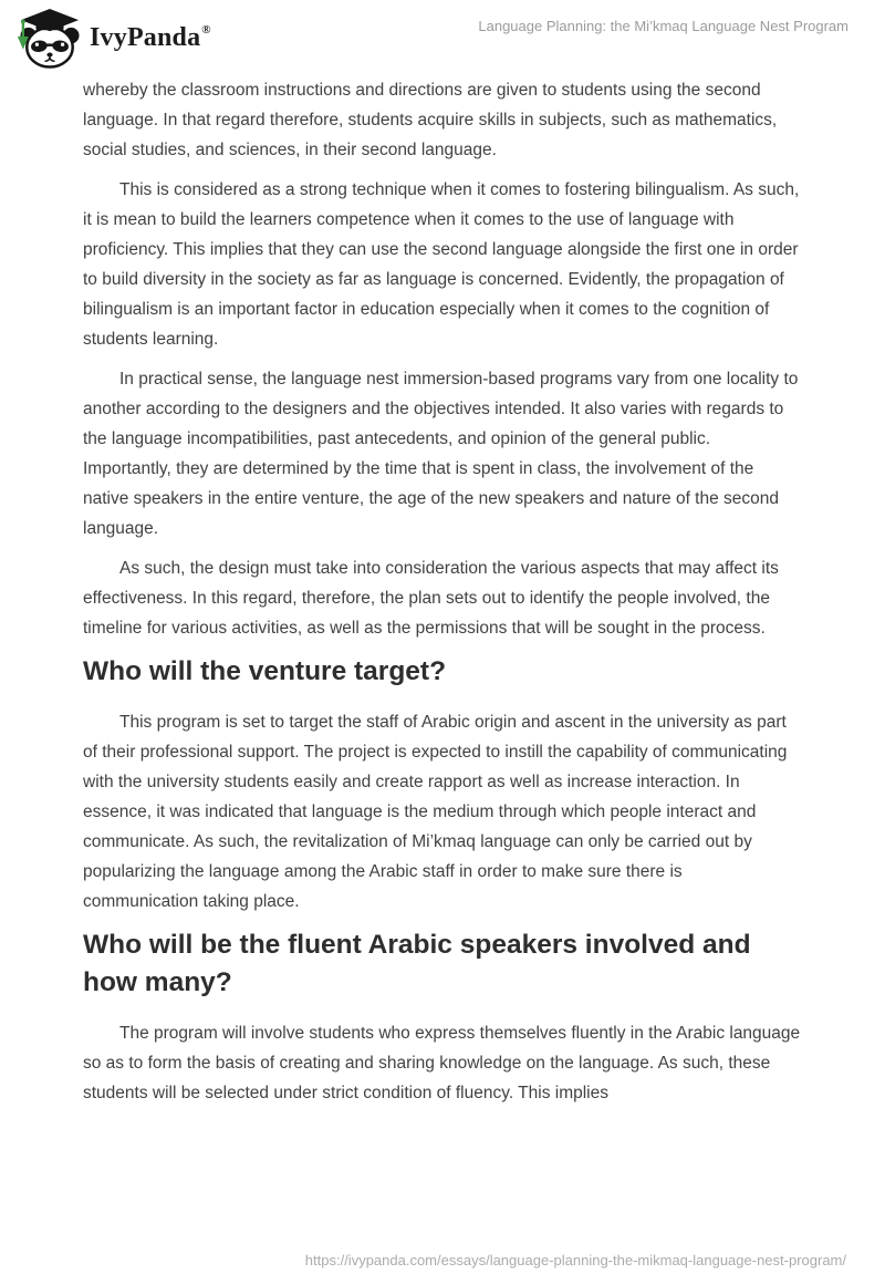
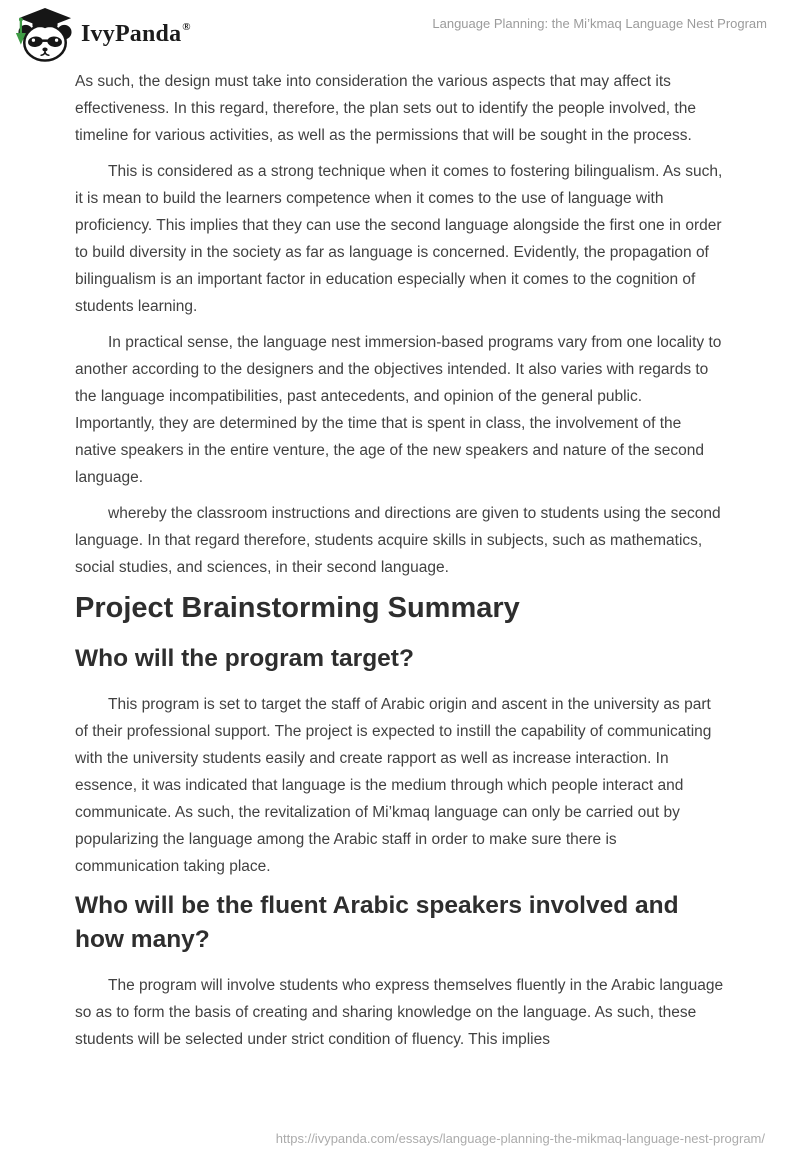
  IvyPanda®
  Language Planning: the Mi’kmaq Language Nest Program
- whereby the classroom instructions and directions are given to students using the second language. In that regard therefore, students acquire skills in subjects, such as mathematics, social studies, and sciences, in their second language.
+ As such, the design must take into consideration the various aspects that may affect its effectiveness. In this regard, therefore, the plan sets out to identify the people involved, the timeline for various activities, as well as the permissions that will be sought in the process.
  This is considered as a strong technique when it comes to fostering bilingualism. As such, it is mean to build the learners competence when it comes to the use of language with proficiency. This implies that they can use the second language alongside the first one in order to build diversity in the society as far as language is concerned. Evidently, the propagation of bilingualism is an important factor in education especially when it comes to the cognition of students learning.
  In practical sense, the language nest immersion-based programs vary from one locality to another according to the designers and the objectives intended. It also varies with regards to the language incompatibilities, past antecedents, and opinion of the general public. Importantly, they are determined by the time that is spent in class, the involvement of the native speakers in the entire venture, the age of the new speakers and nature of the second language.
- As such, the design must take into consideration the various aspects that may affect its effectiveness. In this regard, therefore, the plan sets out to identify the people involved, the timeline for various activities, as well as the permissions that will be sought in the process.
+ whereby the classroom instructions and directions are given to students using the second language. In that regard therefore, students acquire skills in subjects, such as mathematics, social studies, and sciences, in their second language.
+ Project Brainstorming Summary
- Who will the venture target?
+ Who will the program target?
  This program is set to target the staff of Arabic origin and ascent in the university as part of their professional support. The project is expected to instill the capability of communicating with the university students easily and create rapport as well as increase interaction. In essence, it was indicated that language is the medium through which people interact and communicate. As such, the revitalization of Mi’kmaq language can only be carried out by popularizing the language among the Arabic staff in order to make sure there is communication taking place.
  Who will be the fluent Arabic speakers involved and how many?
  The program will involve students who express themselves fluently in the Arabic language so as to form the basis of creating and sharing knowledge on the language. As such, these students will be selected under strict condition of fluency. This implies
  https://ivypanda.com/essays/language-planning-the-mikmaq-language-nest-program/
